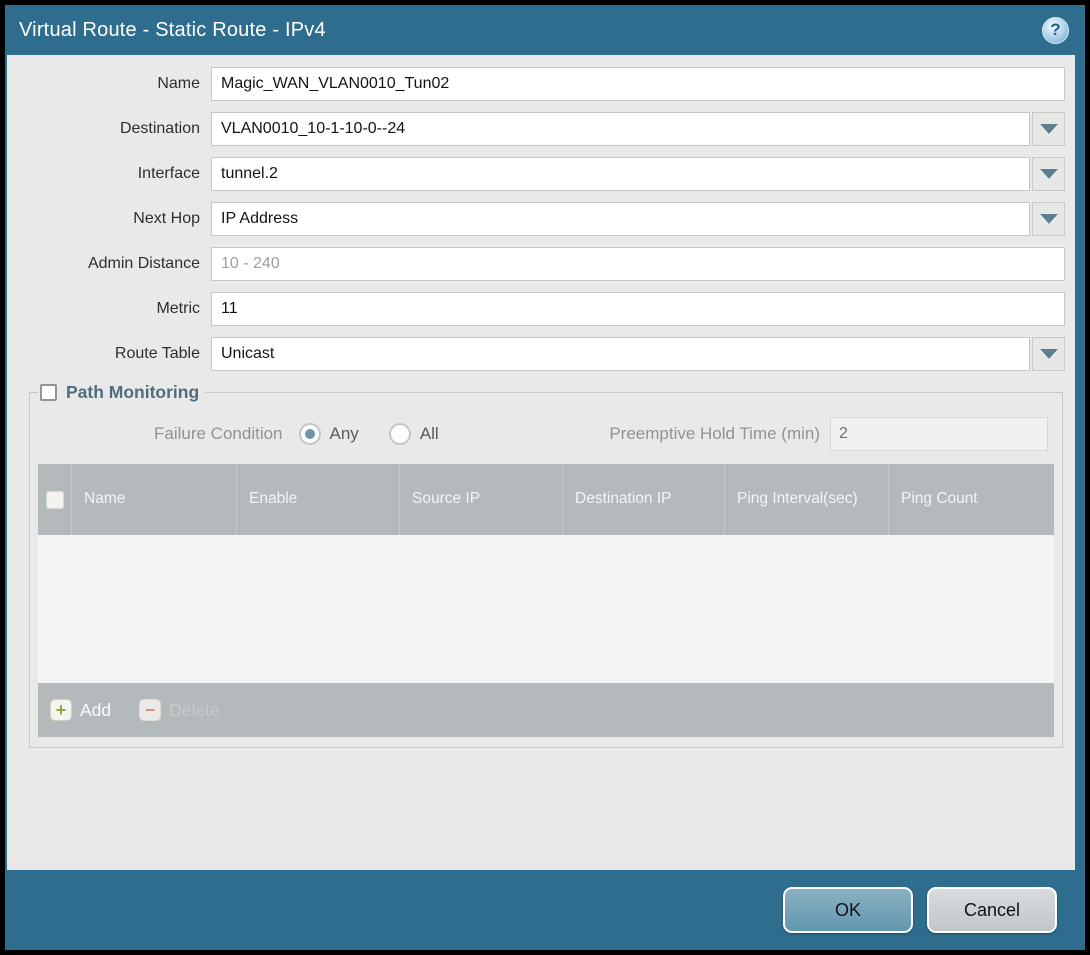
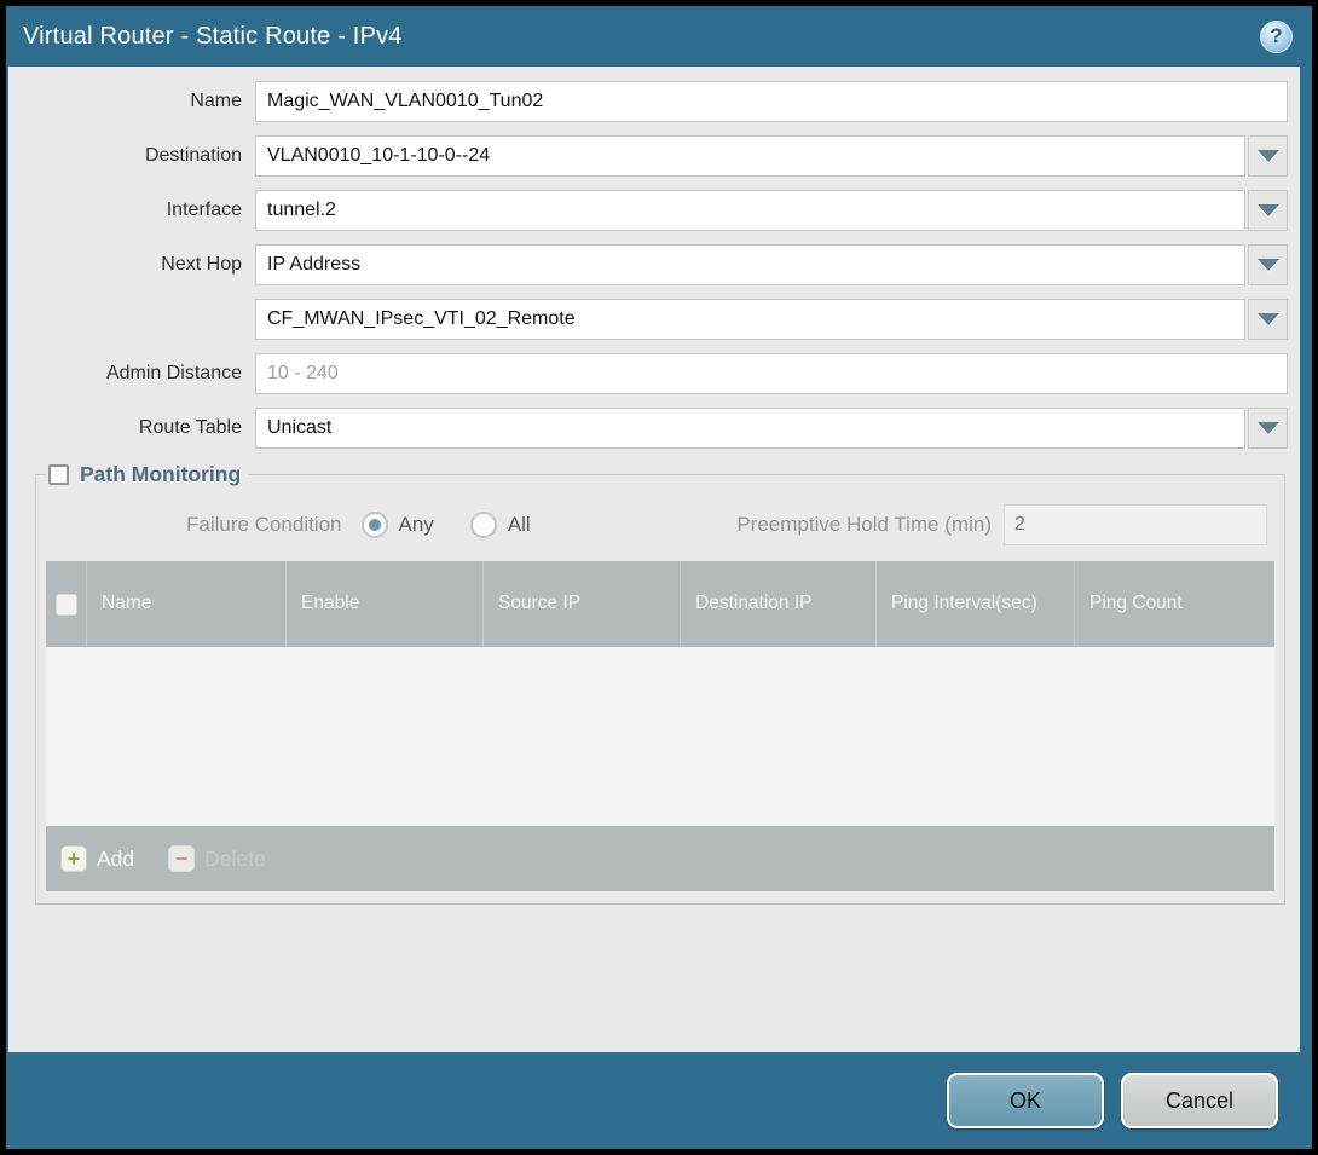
- Virtual Route - Static Route - IPv4
+ Virtual Router - Static Route - IPv4
  ?
  Name
  Magic_WAN_VLAN0010_Tun02
  Destination
  VLAN0010_10-1-10-0--24
  Interface
  tunnel.2
  Next Hop
  IP Address
+ CF_MWAN_IPsec_VTI_02_Remote
  Admin Distance
  10 - 240
- Metric
- 11
  Route Table
  Unicast
  Path Monitoring
  Failure Condition
  Any
  All
  Preemptive Hold Time (min)
  2
  Name
  Enable
  Source IP
  Destination IP
  Ping Interval(sec)
  Ping Count
  +
  Add
  −
  OK
  Cancel
